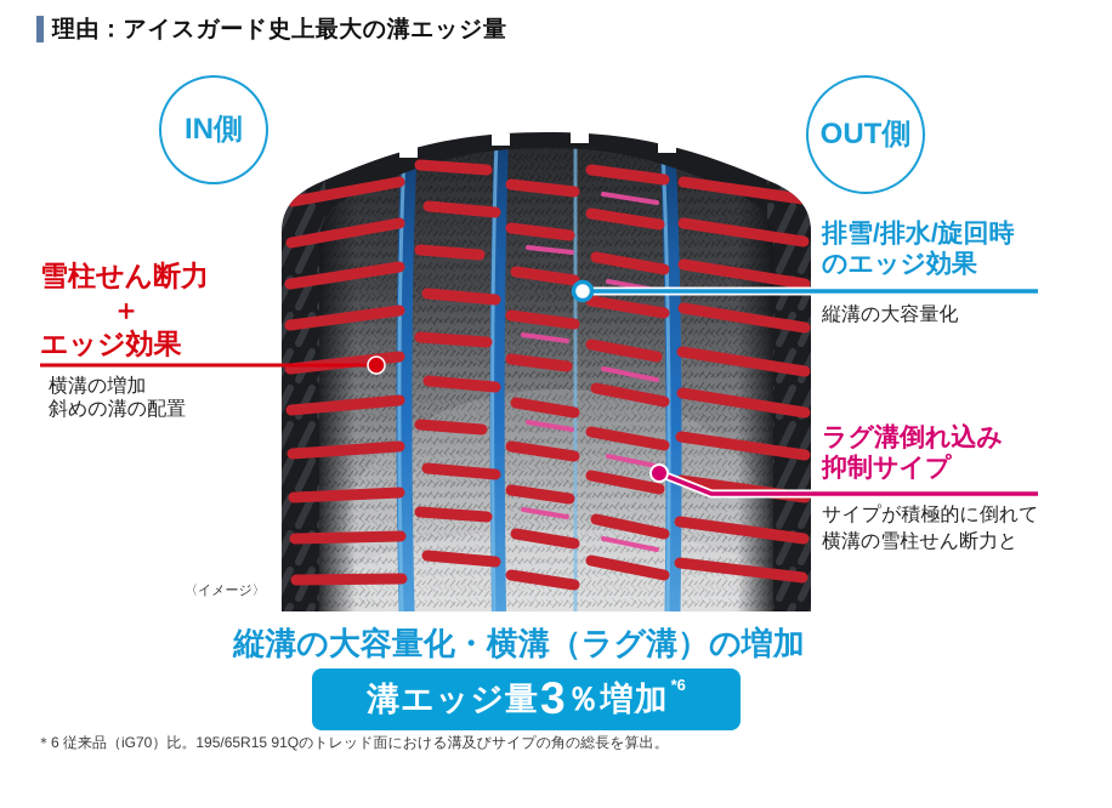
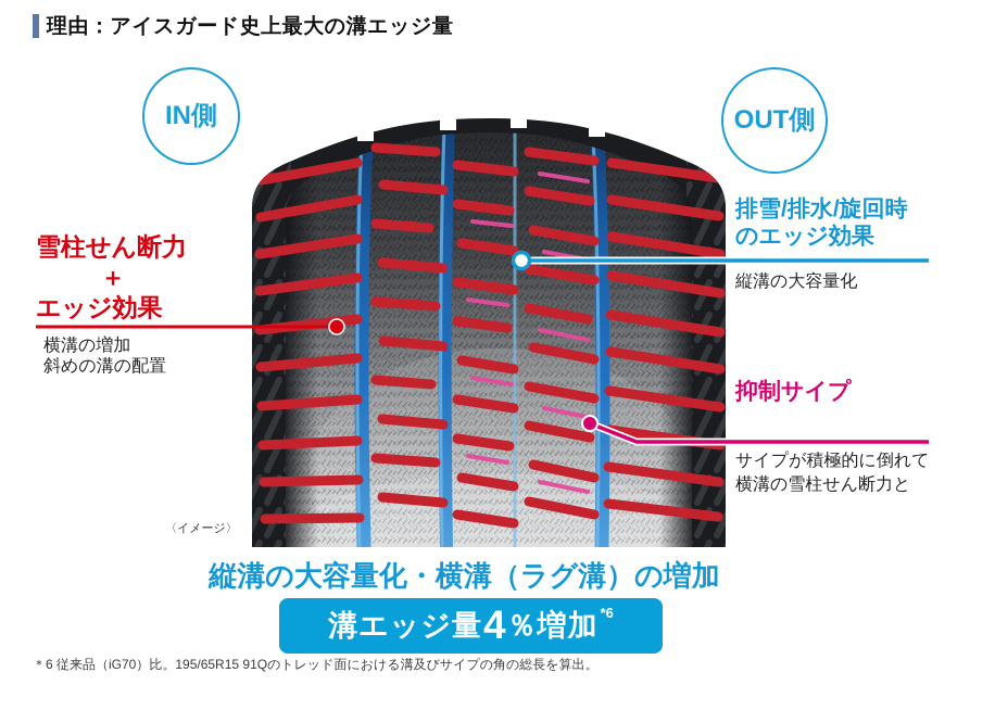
  理由：アイスガード史上最大の溝エッジ量
  IN側
  OUT側
  雪柱せん断力
  ＋
  エッジ効果
  横溝の増加
  斜めの溝の配置
  排雪/排水/旋回時
  のエッジ効果
  縦溝の大容量化
- ラグ溝倒れ込み
  抑制サイプ
  サイプが積極的に倒れて
  横溝の雪柱せん断力と
  〈イメージ〉
  縦溝の大容量化・横溝（ラグ溝）の増加
  溝エッジ量
- 3
+ 4
  ％増加
  *6
  ＊6 従来品（iG70）比。195/65R15 91Qのトレッド面における溝及びサイプの角の総長を算出。
